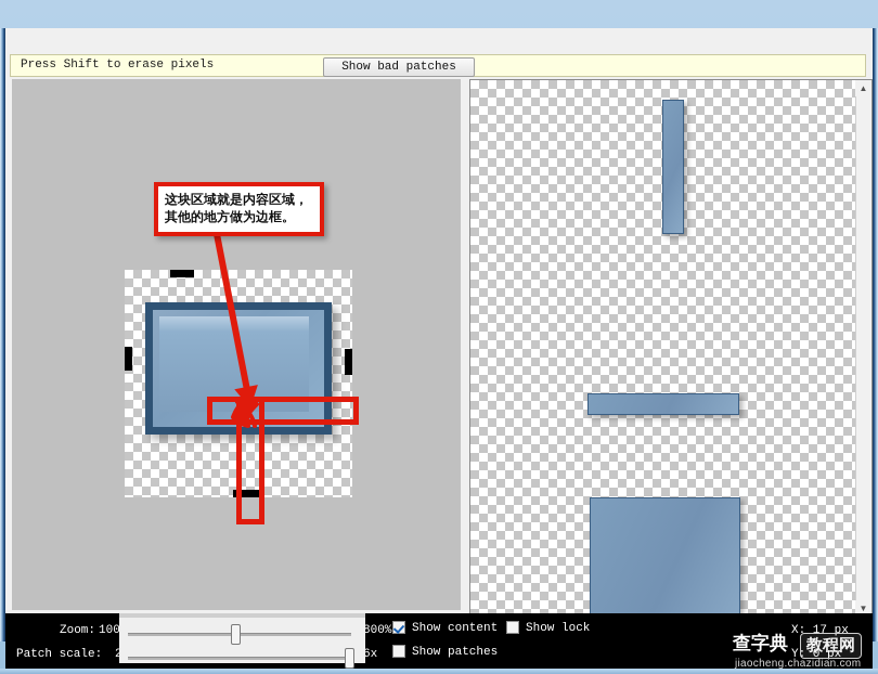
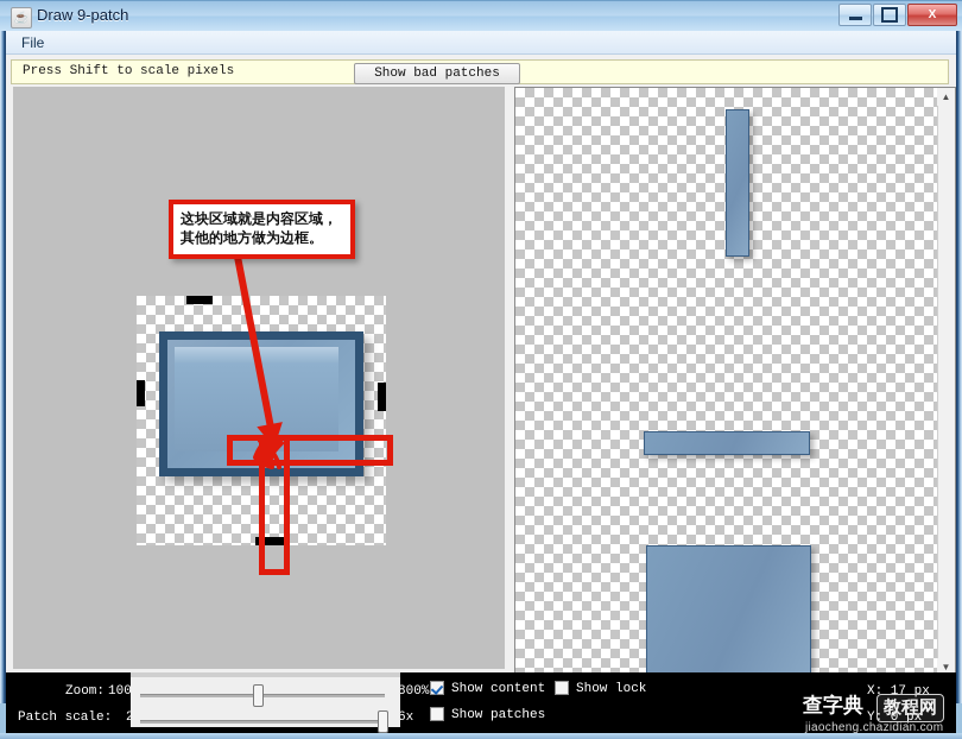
+ ☕
+ Draw 9-patch
+ X
+ File
- Press Shift to erase pixels
+ Press Shift to scale pixels
  Show bad patches
  这块区域就是内容区域，
  其他的地方做为边框。
  ▲
  ▼
  Zoom:
  100
  800%
  Patch scale:
  6x
  X: 17 px
  Y: 0 px
  Show content
  Show patches
  Show lock
  查字典
  教程网
  jiaocheng.chazidian.com
